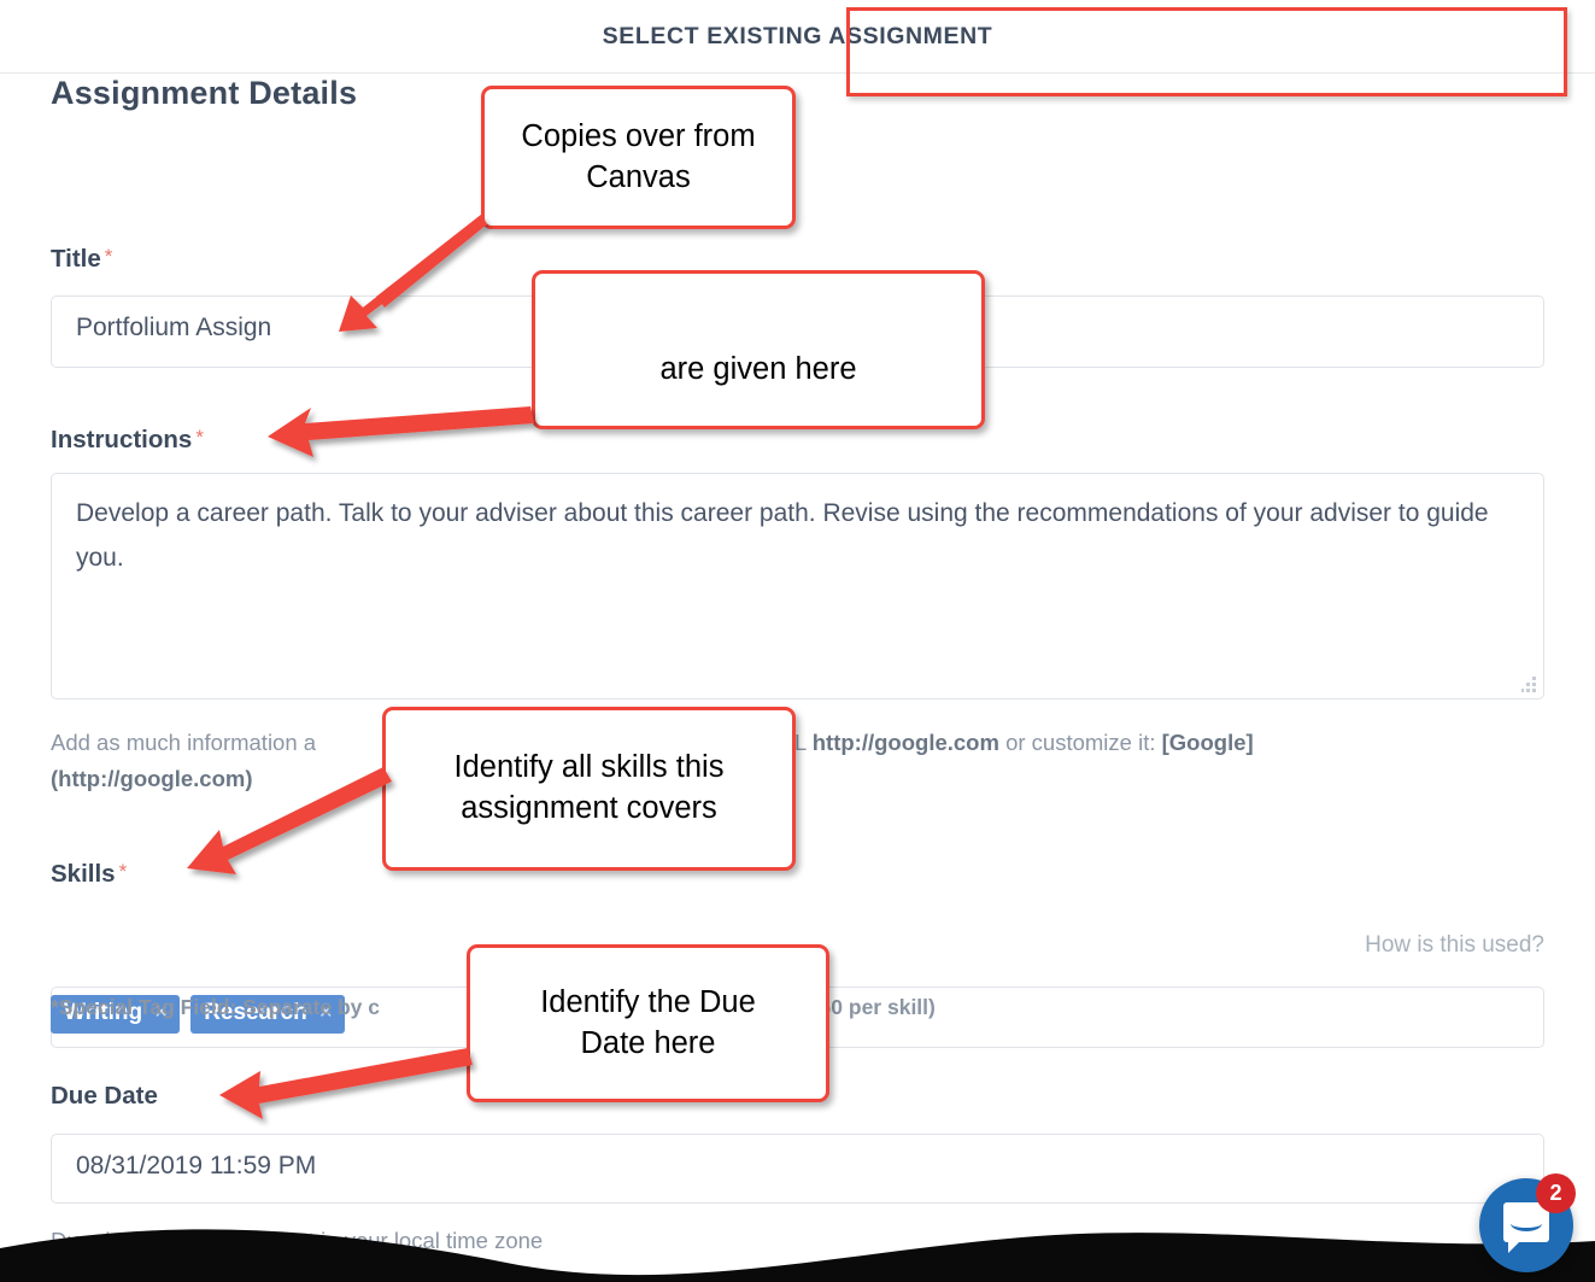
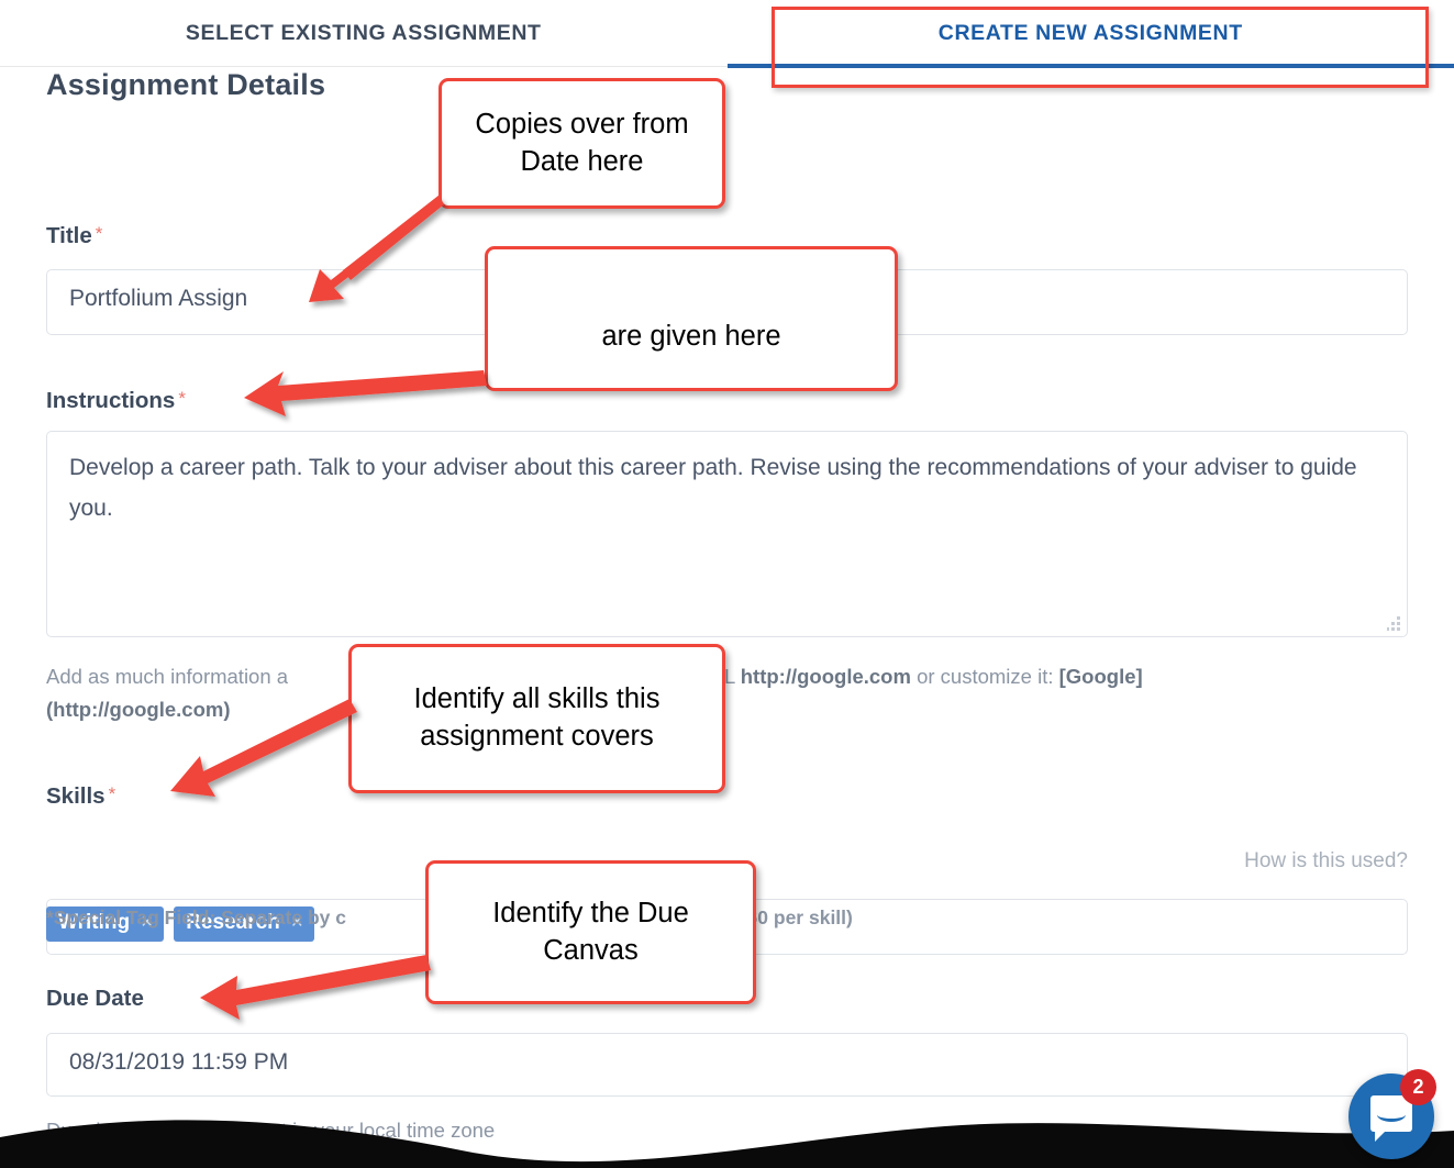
  SELECT EXISTING ASSIGNMENT
+ CREATE NEW ASSIGNMENT
  Assignment Details
  Title *
  Portfolium Assign
  Instructions *
  Develop a career path. Talk to your adviser about this career path. Revise using the recommendations of your adviser to guide you.
  Add as much information a L http://google.com or customize it: [Google]
  (http://google.com)
  Skills *
  How is this used?
  Writing
  ×
  Research
  ×
  *Special Tag Field: Separate by c 0 per skill)
  Due Date
  08/31/2019 11:59 PM
  Copies over from
- Canvas
+ Date here
  are given here
  Identify all skills this
  assignment covers
  Identify the Due
- Date here
+ Canvas
  2
